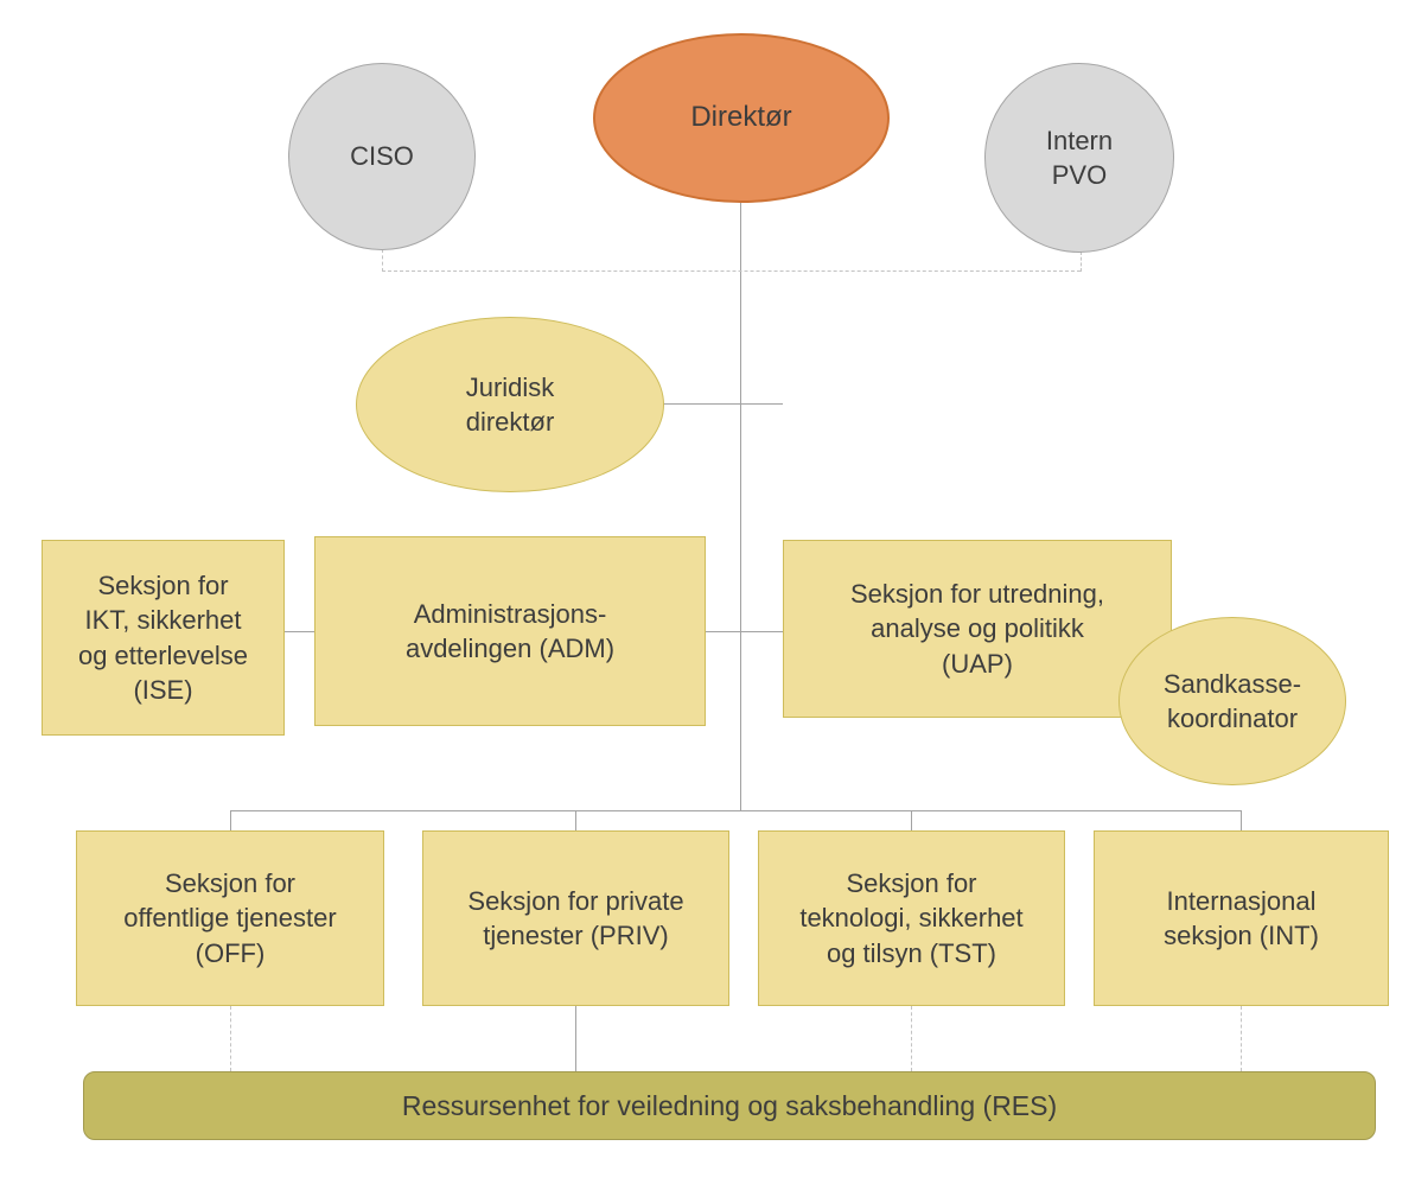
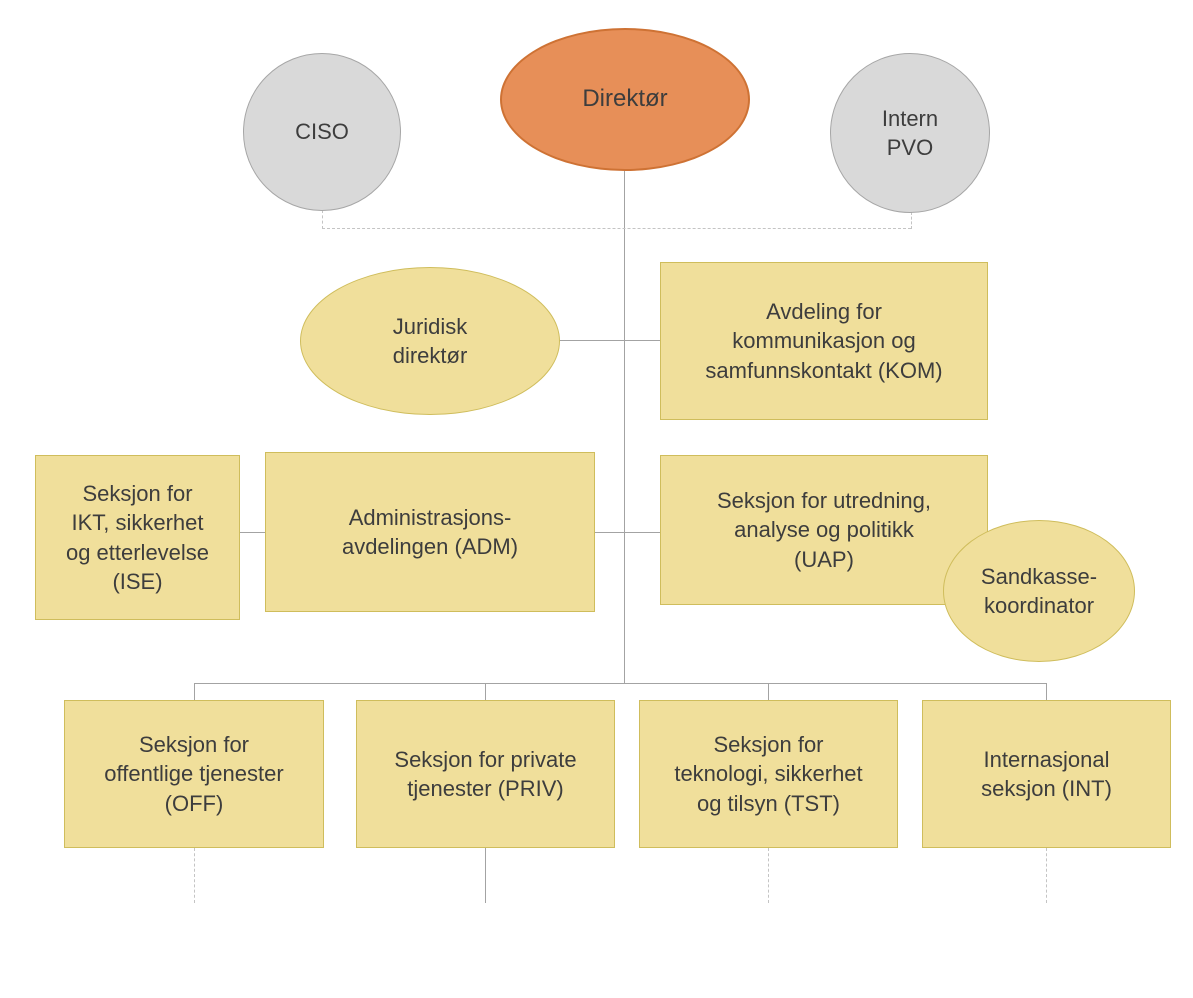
  CISO
  Intern
  PVO
  Direktør
  Juridisk
  direktør
+ Avdeling for
+ kommunikasjon og
+ samfunnskontakt (KOM)
  Seksjon for
  IKT, sikkerhet
  og etterlevelse
  (ISE)
  Administrasjons-
  avdelingen (ADM)
  Seksjon for utredning,
  analyse og politikk
  (UAP)
  Sandkasse-
  koordinator
  Seksjon for
  offentlige tjenester
  (OFF)
  Seksjon for private
  tjenester (PRIV)
  Seksjon for
  teknologi, sikkerhet
  og tilsyn (TST)
  Internasjonal
  seksjon (INT)
- Ressursenhet for veiledning og saksbehandling (RES)
